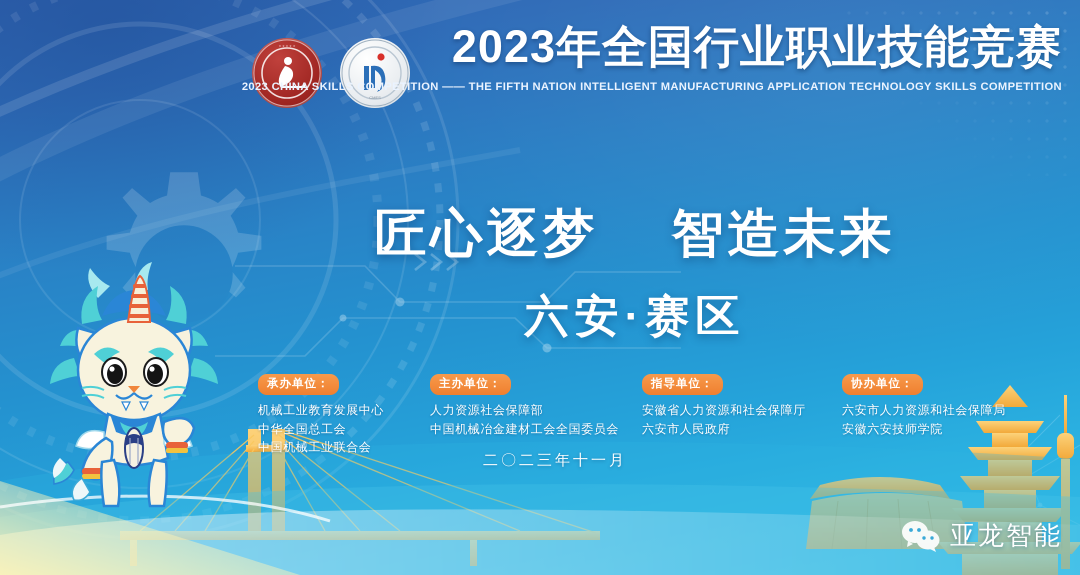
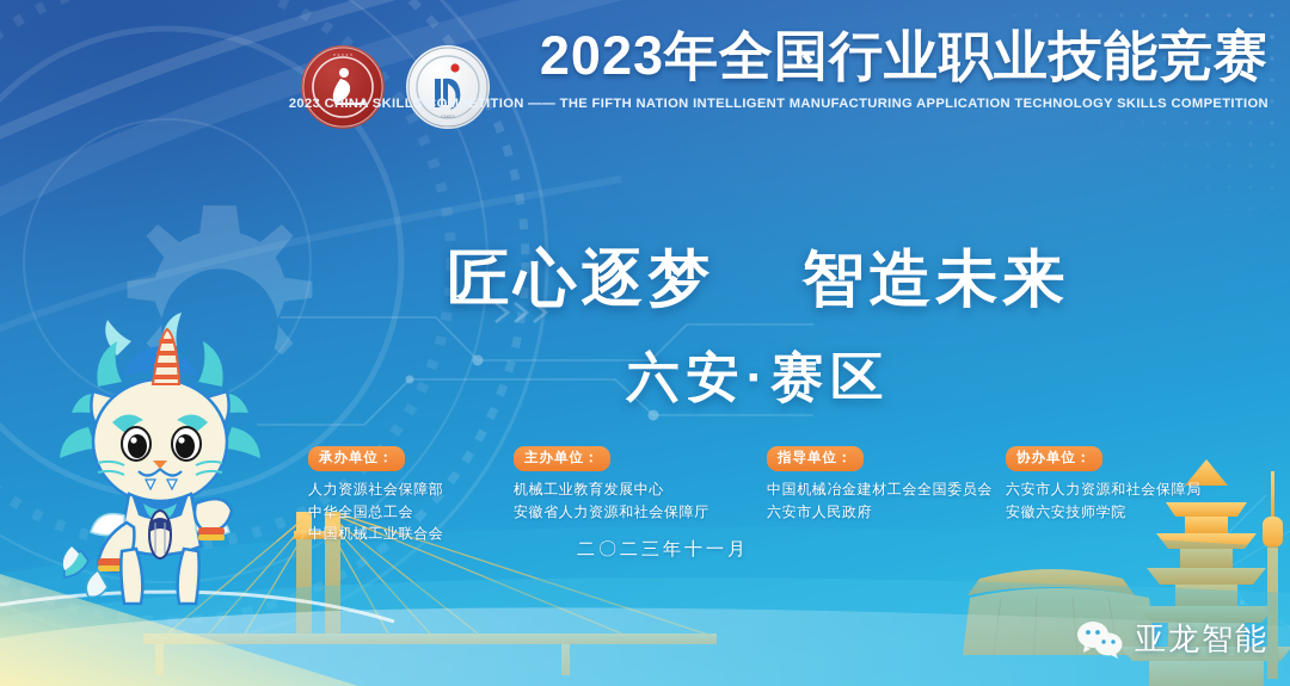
  2023年全国行业职业技能竞赛
  2023 CHINA SKILLS COMPETITION —— THE FIFTH NATION INTELLIGENT MANUFACTURING APPLICATION TECHNOLOGY SKILLS COMPETITION
  匠心逐梦 智造未来
  六安·赛区
  承办单位：
- 机械工业教育发展中心
+ 人力资源社会保障部
  中华全国总工会
  中国机械工业联合会
  主办单位：
- 人力资源社会保障部
+ 机械工业教育发展中心
- 中国机械冶金建材工会全国委员会
+ 安徽省人力资源和社会保障厅
  指导单位：
- 安徽省人力资源和社会保障厅
+ 中国机械冶金建材工会全国委员会
  六安市人民政府
  协办单位：
  六安市人力资源和社会保障局
  安徽六安技师学院
  二〇二三年十一月
  亚龙智能
